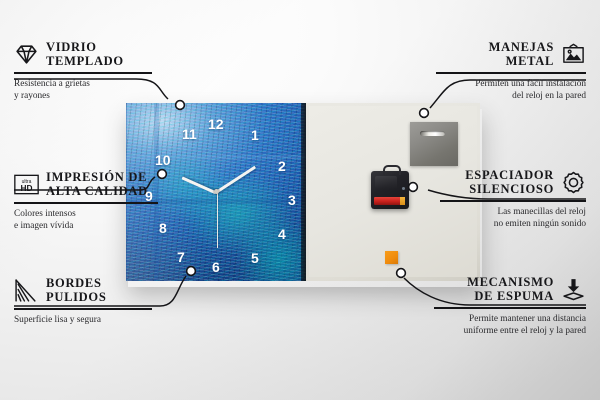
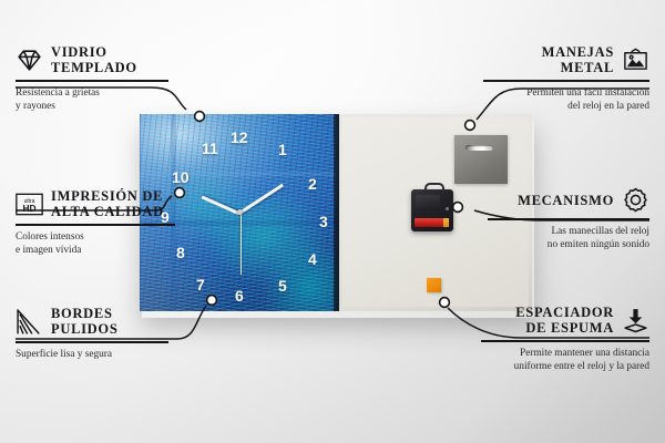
  12
  1
  2
  3
  4
  5
  6
  7
  8
  9
  10
  11
  VIDRIO
  TEMPLADO
  Resistencia a grietas
  y rayones
  HD
  IMPRESIÓN DE
  ALTA CALIDAD
  Colores intensos
  e imagen vívida
  BORDES
  PULIDOS
  Superficie lisa y segura
  MANEJAS
  METAL
  Permiten una fácil instalación
  del reloj en la pared
- ESPACIADOR
+ MECANISMO
- SILENCIOSO
  Las manecillas del reloj
  no emiten ningún sonido
- MECANISMO
+ ESPACIADOR
  DE ESPUMA
  Permite mantener una distancia
  uniforme entre el reloj y la pared
